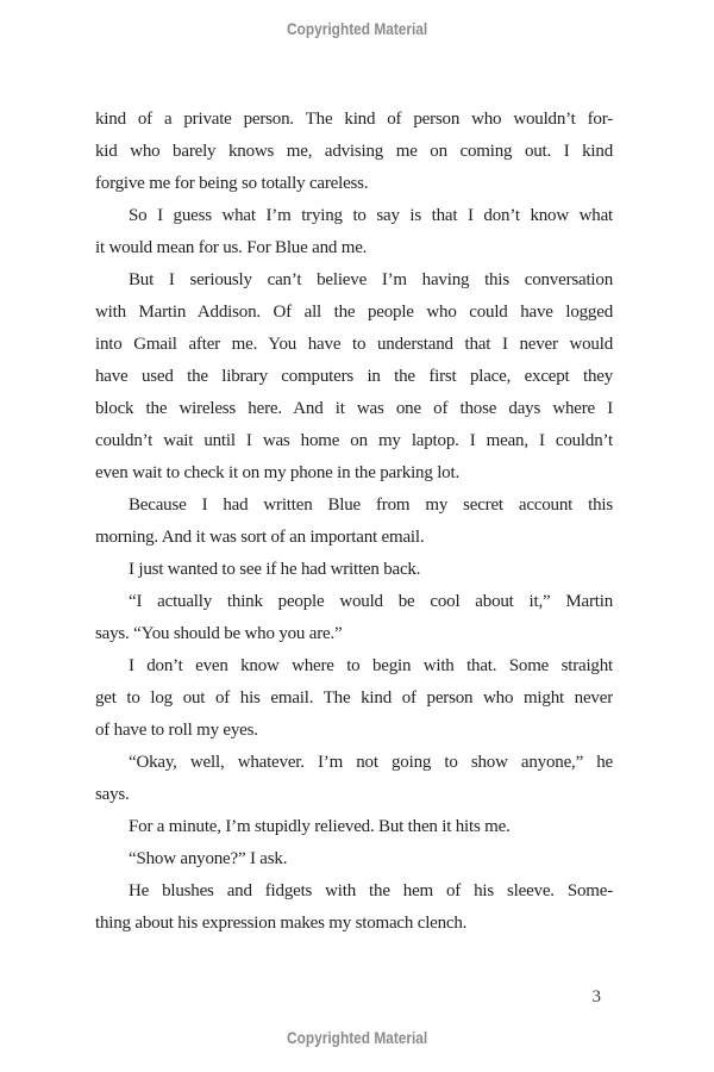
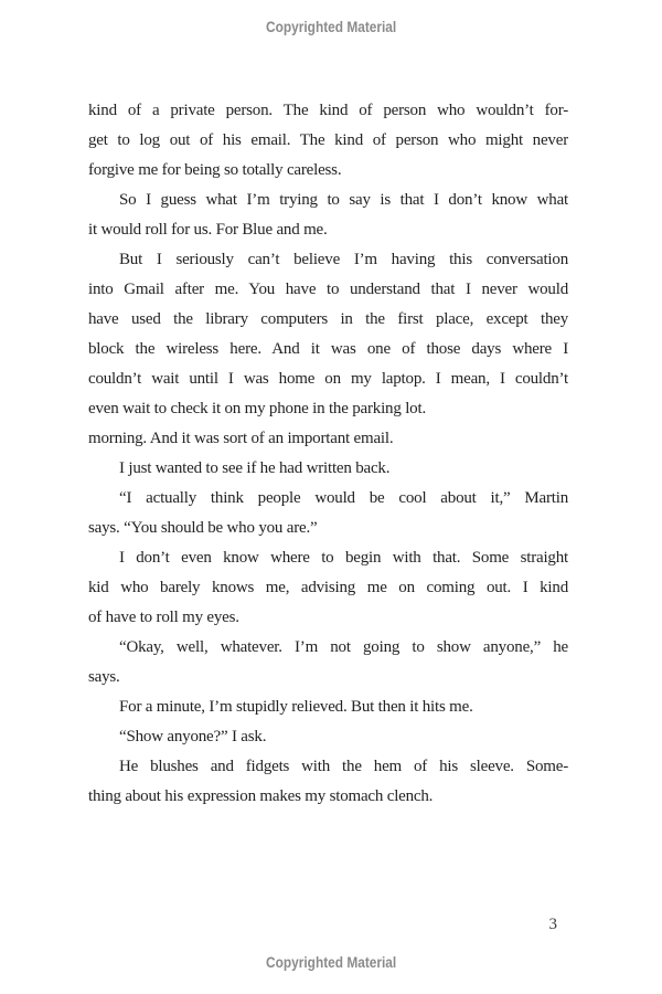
  Copyrighted Material
  kind of a private person. The kind of person who wouldn’t for-
- kid who barely knows me, advising me on coming out. I kind
+ get to log out of his email. The kind of person who might never
  forgive me for being so totally careless.
  So I guess what I’m trying to say is that I don’t know what
- it would mean for us. For Blue and me.
+ it would roll for us. For Blue and me.
  But I seriously can’t believe I’m having this conversation
- with Martin Addison. Of all the people who could have logged
  into Gmail after me. You have to understand that I never would
  have used the library computers in the first place, except they
  block the wireless here. And it was one of those days where I
  couldn’t wait until I was home on my laptop. I mean, I couldn’t
  even wait to check it on my phone in the parking lot.
- Because I had written Blue from my secret account this
  morning. And it was sort of an important email.
  I just wanted to see if he had written back.
  “I actually think people would be cool about it,” Martin
  says. “You should be who you are.”
  I don’t even know where to begin with that. Some straight
- get to log out of his email. The kind of person who might never
+ kid who barely knows me, advising me on coming out. I kind
  of have to roll my eyes.
  “Okay, well, whatever. I’m not going to show anyone,” he
  says.
  For a minute, I’m stupidly relieved. But then it hits me.
  “Show anyone?” I ask.
  He blushes and fidgets with the hem of his sleeve. Some-
  thing about his expression makes my stomach clench.
  3
  Copyrighted Material
